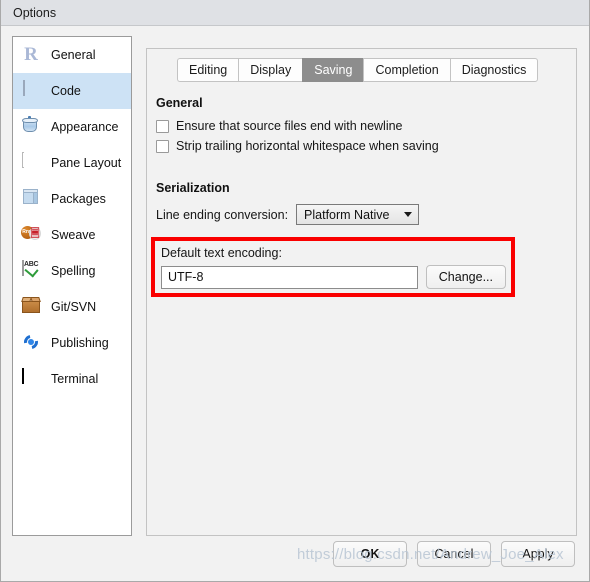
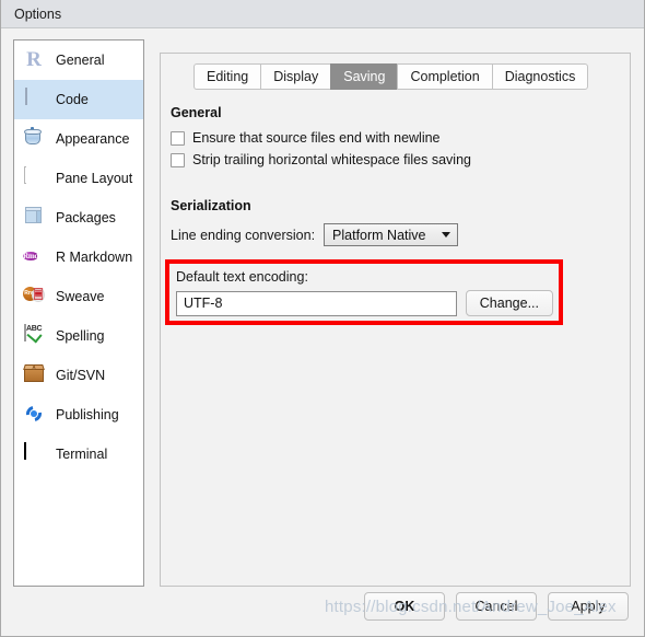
  Options
  R
  General
  Code
  Appearance
  Pane Layout
  Packages
+ Rmd
+ R Markdown
  🗏
  Sweave
  Spelling
  Git/SVN
  Publishing
  Terminal
  Editing
  Display
  Saving
  Completion
  Diagnostics
  General
  Ensure that source files end with newline
- Strip trailing horizontal whitespace when saving
+ Strip trailing horizontal whitespace files saving
  Serialization
  Line ending conversion:
  Platform Native
  Default text encoding:
  UTF-8
  Change...
  OK
  Cancel
  Apply
  https://blog.csdn.net/Andrew_Joe_Alex
